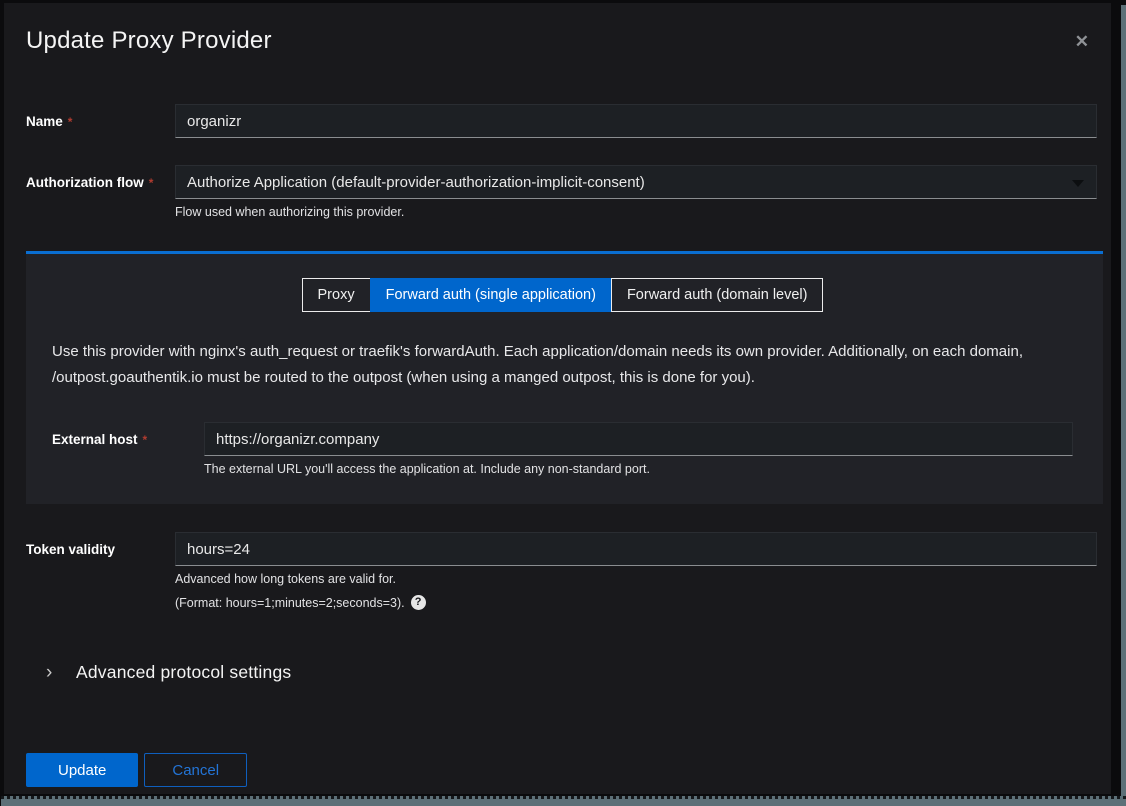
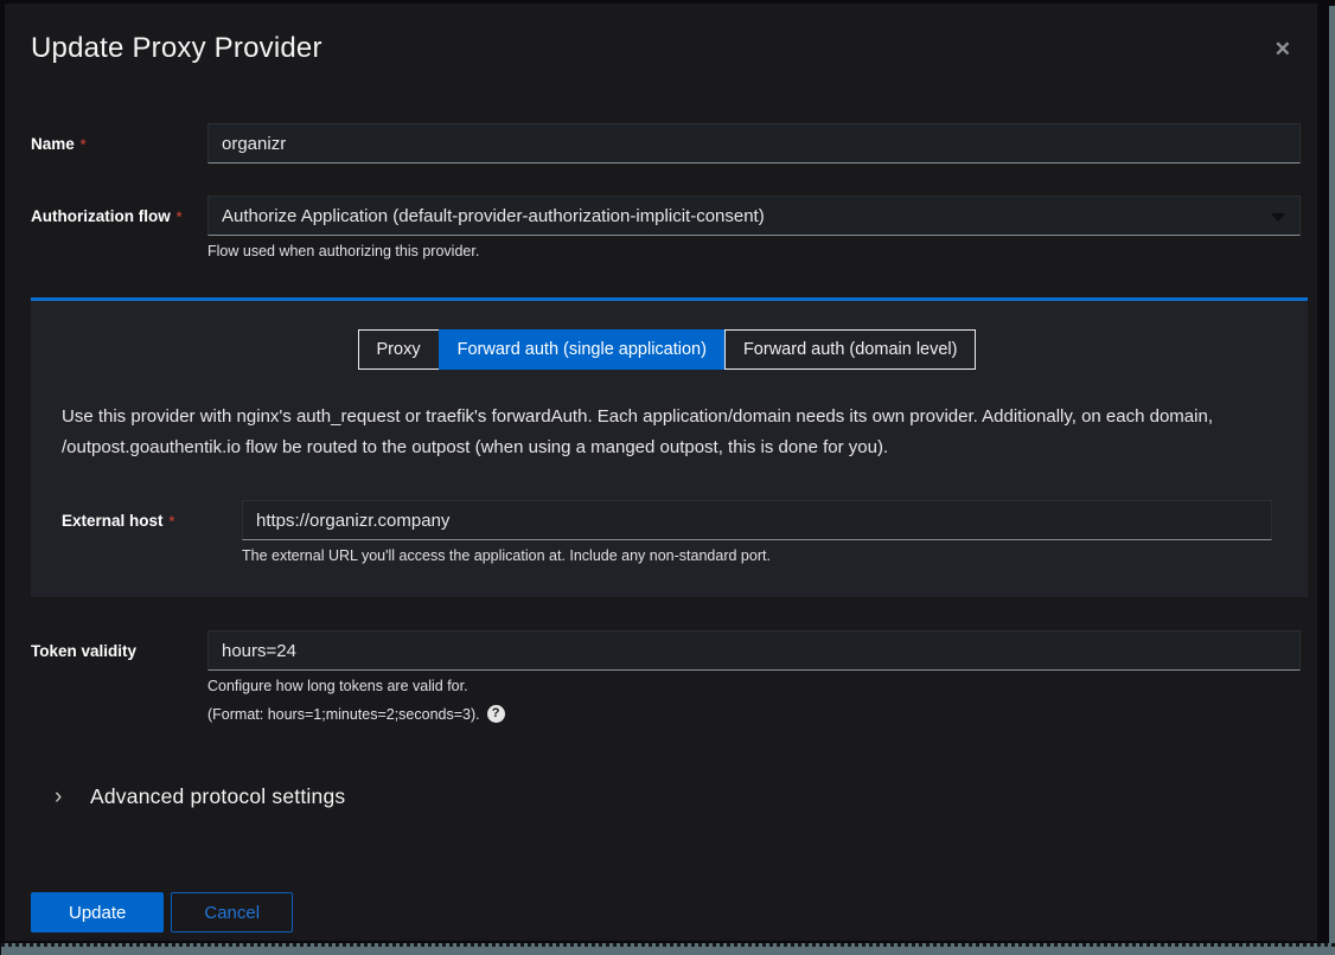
  Update Proxy Provider
  ✕
  Name *
  organizr
  Authorization flow *
  Authorize Application (default-provider-authorization-implicit-consent)
  Flow used when authorizing this provider.
  Proxy
  Forward auth (single application)
  Forward auth (domain level)
- Use this provider with nginx's auth_request or traefik's forwardAuth. Each application/domain needs its own provider. Additionally, on each domain, /outpost.goauthentik.io must be routed to the outpost (when using a manged outpost, this is done for you).
+ Use this provider with nginx's auth_request or traefik's forwardAuth. Each application/domain needs its own provider. Additionally, on each domain, /outpost.goauthentik.io flow be routed to the outpost (when using a manged outpost, this is done for you).
  External host *
  https://organizr.company
  The external URL you'll access the application at. Include any non-standard port.
  Token validity
  hours=24
- Advanced how long tokens are valid for.
+ Configure how long tokens are valid for.
  (Format: hours=1;minutes=2;seconds=3).
  ?
  ›
  Advanced protocol settings
  Update
  Cancel
